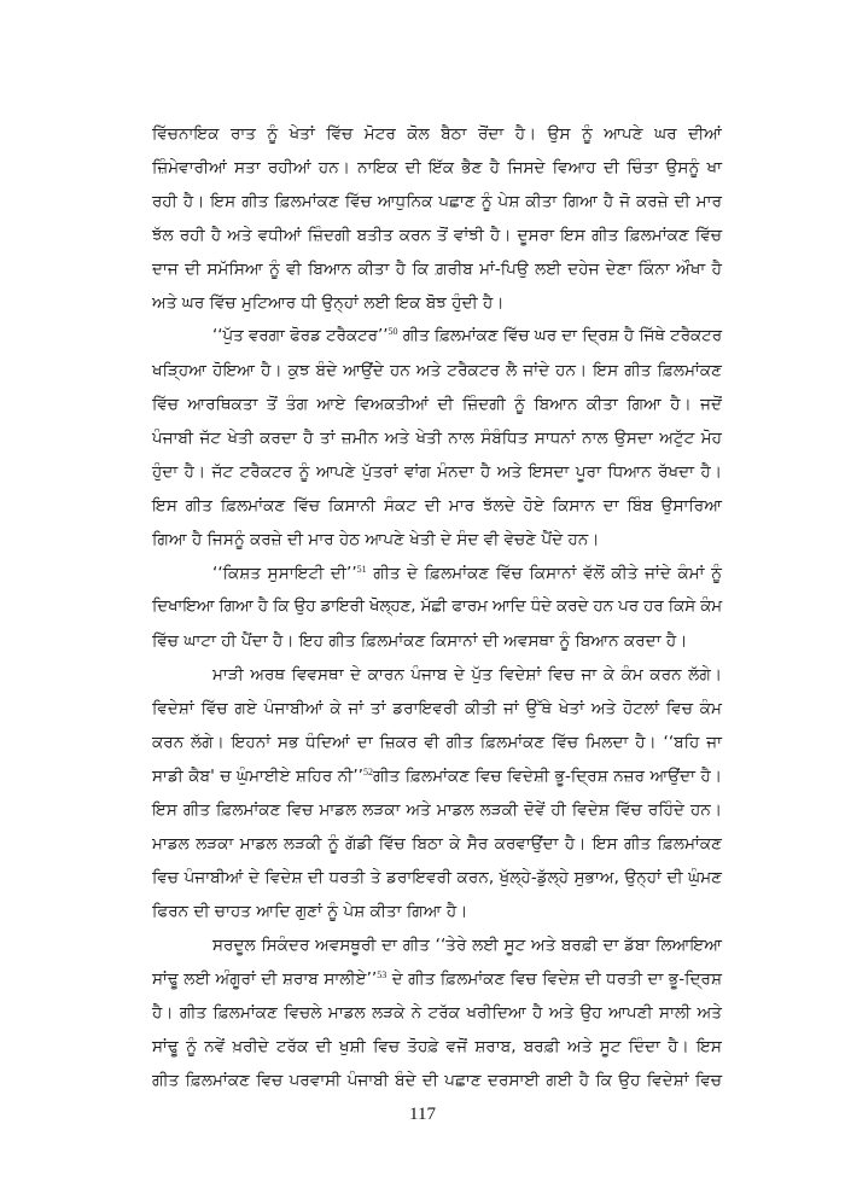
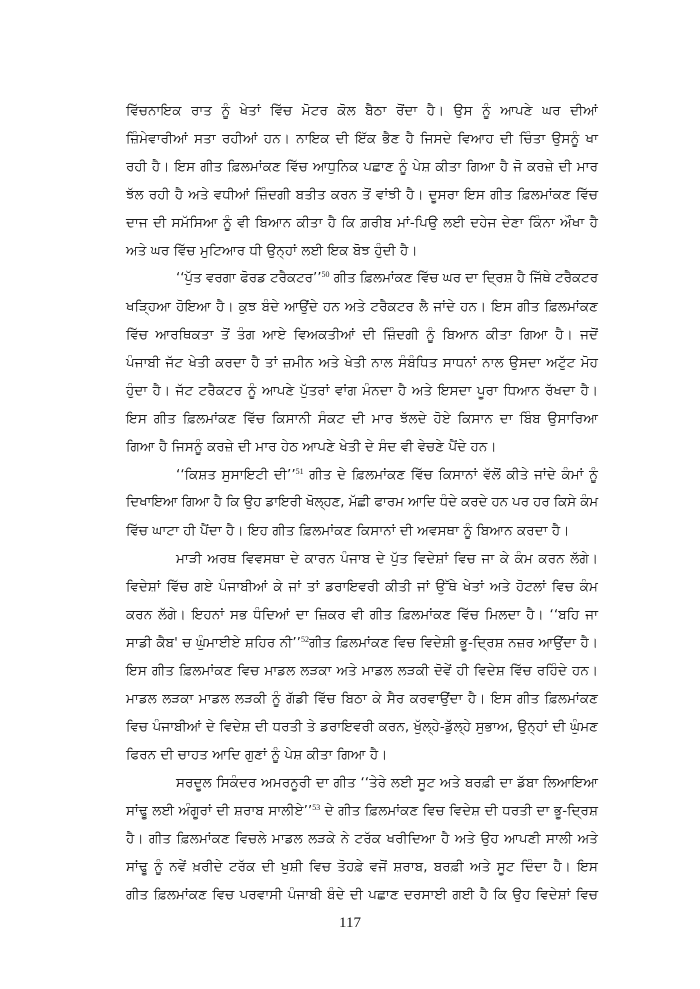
  ਵਿੱਚਨਾਇਕ ਰਾਤ ਨੂੰ ਖੇਤਾਂ ਵਿੱਚ ਮੋਟਰ ਕੋਲ ਬੈਠਾ ਰੋਂਦਾ ਹੈ। ਉਸ ਨੂੰ ਆਪਣੇ ਘਰ ਦੀਆਂ
  ਜ਼ਿੰਮੇਵਾਰੀਆਂ ਸਤਾ ਰਹੀਆਂ ਹਨ। ਨਾਇਕ ਦੀ ਇੱਕ ਭੈਣ ਹੈ ਜਿਸਦੇ ਵਿਆਹ ਦੀ ਚਿੰਤਾ ਉਸਨੂੰ ਖਾ
  ਰਹੀ ਹੈ। ਇਸ ਗੀਤ ਫ਼ਿਲਮਾਂਕਣ ਵਿੱਚ ਆਧੁਨਿਕ ਪਛਾਣ ਨੂੰ ਪੇਸ਼ ਕੀਤਾ ਗਿਆ ਹੈ ਜੋ ਕਰਜ਼ੇ ਦੀ ਮਾਰ
  ਝੱਲ ਰਹੀ ਹੈ ਅਤੇ ਵਧੀਆਂ ਜ਼ਿੰਦਗੀ ਬਤੀਤ ਕਰਨ ਤੋਂ ਵਾਂਝੀ ਹੈ। ਦੂਸਰਾ ਇਸ ਗੀਤ ਫ਼ਿਲਮਾਂਕਣ ਵਿੱਚ
  ਦਾਜ ਦੀ ਸਮੱਸਿਆ ਨੂੰ ਵੀ ਬਿਆਨ ਕੀਤਾ ਹੈ ਕਿ ਗ਼ਰੀਬ ਮਾਂ-ਪਿਉ ਲਈ ਦਹੇਜ ਦੇਣਾ ਕਿੰਨਾ ਔਖਾ ਹੈ
  ਅਤੇ ਘਰ ਵਿੱਚ ਮੁਟਿਆਰ ਧੀ ਉਨ੍ਹਾਂ ਲਈ ਇਕ ਬੋਝ ਹੁੰਦੀ ਹੈ।
  ‘‘ਪੁੱਤ ਵਰਗਾ ਫੋਰਡ ਟਰੈਕਟਰ’’50 ਗੀਤ ਫ਼ਿਲਮਾਂਕਣ ਵਿੱਚ ਘਰ ਦਾ ਦ੍ਰਿਸ਼ ਹੈ ਜਿੱਥੇ ਟਰੈਕਟਰ
  ਖੜ੍ਹਿਆ ਹੋਇਆ ਹੈ। ਕੁਝ ਬੰਦੇ ਆਉਂਦੇ ਹਨ ਅਤੇ ਟਰੈਕਟਰ ਲੈ ਜਾਂਦੇ ਹਨ। ਇਸ ਗੀਤ ਫ਼ਿਲਮਾਂਕਣ
  ਵਿੱਚ ਆਰਥਿਕਤਾ ਤੋਂ ਤੰਗ ਆਏ ਵਿਅਕਤੀਆਂ ਦੀ ਜ਼ਿੰਦਗੀ ਨੂੰ ਬਿਆਨ ਕੀਤਾ ਗਿਆ ਹੈ। ਜਦੋਂ
  ਪੰਜਾਬੀ ਜੱਟ ਖੇਤੀ ਕਰਦਾ ਹੈ ਤਾਂ ਜ਼ਮੀਨ ਅਤੇ ਖੇਤੀ ਨਾਲ ਸੰਬੰਧਿਤ ਸਾਧਨਾਂ ਨਾਲ ਉਸਦਾ ਅਟੁੱਟ ਮੋਹ
  ਹੁੰਦਾ ਹੈ। ਜੱਟ ਟਰੈਕਟਰ ਨੂੰ ਆਪਣੇ ਪੁੱਤਰਾਂ ਵਾਂਗ ਮੰਨਦਾ ਹੈ ਅਤੇ ਇਸਦਾ ਪੂਰਾ ਧਿਆਨ ਰੱਖਦਾ ਹੈ।
  ਇਸ ਗੀਤ ਫ਼ਿਲਮਾਂਕਣ ਵਿੱਚ ਕਿਸਾਨੀ ਸੰਕਟ ਦੀ ਮਾਰ ਝੱਲਦੇ ਹੋਏ ਕਿਸਾਨ ਦਾ ਬਿੰਬ ਉਸਾਰਿਆ
  ਗਿਆ ਹੈ ਜਿਸਨੂੰ ਕਰਜ਼ੇ ਦੀ ਮਾਰ ਹੇਠ ਆਪਣੇ ਖੇਤੀ ਦੇ ਸੰਦ ਵੀ ਵੇਚਣੇ ਪੈਂਦੇ ਹਨ।
  ‘‘ਕਿਸ਼ਤ ਸੁਸਾਇਟੀ ਦੀ’’51 ਗੀਤ ਦੇ ਫ਼ਿਲਮਾਂਕਣ ਵਿੱਚ ਕਿਸਾਨਾਂ ਵੱਲੋਂ ਕੀਤੇ ਜਾਂਦੇ ਕੰਮਾਂ ਨੂੰ
  ਦਿਖਾਇਆ ਗਿਆ ਹੈ ਕਿ ਉਹ ਡਾਇਰੀ ਖੋਲ੍ਹਣ, ਮੱਛੀ ਫਾਰਮ ਆਦਿ ਧੰਦੇ ਕਰਦੇ ਹਨ ਪਰ ਹਰ ਕਿਸੇ ਕੰਮ
  ਵਿੱਚ ਘਾਟਾ ਹੀ ਪੈਂਦਾ ਹੈ। ਇਹ ਗੀਤ ਫ਼ਿਲਮਾਂਕਣ ਕਿਸਾਨਾਂ ਦੀ ਅਵਸਥਾ ਨੂੰ ਬਿਆਨ ਕਰਦਾ ਹੈ।
  ਮਾੜੀ ਅਰਥ ਵਿਵਸਥਾ ਦੇ ਕਾਰਨ ਪੰਜਾਬ ਦੇ ਪੁੱਤ ਵਿਦੇਸ਼ਾਂ ਵਿਚ ਜਾ ਕੇ ਕੰਮ ਕਰਨ ਲੱਗੇ।
  ਵਿਦੇਸ਼ਾਂ ਵਿੱਚ ਗਏ ਪੰਜਾਬੀਆਂ ਕੇ ਜਾਂ ਤਾਂ ਡਰਾਇਵਰੀ ਕੀਤੀ ਜਾਂ ਉੱਥੇ ਖੇਤਾਂ ਅਤੇ ਹੋਟਲਾਂ ਵਿਚ ਕੰਮ
  ਕਰਨ ਲੱਗੇ। ਇਹਨਾਂ ਸਭ ਧੰਦਿਆਂ ਦਾ ਜ਼ਿਕਰ ਵੀ ਗੀਤ ਫ਼ਿਲਮਾਂਕਣ ਵਿੱਚ ਮਿਲਦਾ ਹੈ। ‘‘ਬਹਿ ਜਾ
  ਸਾਡੀ ਕੈਬ' ਚ ਘੁੰਮਾਈਏ ਸ਼ਹਿਰ ਨੀ’’52ਗੀਤ ਫ਼ਿਲਮਾਂਕਣ ਵਿਚ ਵਿਦੇਸ਼ੀ ਭੂ-ਦ੍ਰਿਸ਼ ਨਜ਼ਰ ਆਉਂਦਾ ਹੈ।
  ਇਸ ਗੀਤ ਫ਼ਿਲਮਾਂਕਣ ਵਿਚ ਮਾਡਲ ਲੜਕਾ ਅਤੇ ਮਾਡਲ ਲੜਕੀ ਦੋਵੇਂ ਹੀ ਵਿਦੇਸ਼ ਵਿੱਚ ਰਹਿੰਦੇ ਹਨ।
  ਮਾਡਲ ਲੜਕਾ ਮਾਡਲ ਲੜਕੀ ਨੂੰ ਗੱਡੀ ਵਿੱਚ ਬਿਠਾ ਕੇ ਸੈਰ ਕਰਵਾਉਂਦਾ ਹੈ। ਇਸ ਗੀਤ ਫ਼ਿਲਮਾਂਕਣ
  ਵਿਚ ਪੰਜਾਬੀਆਂ ਦੇ ਵਿਦੇਸ਼ ਦੀ ਧਰਤੀ ਤੇ ਡਰਾਇਵਰੀ ਕਰਨ, ਖੁੱਲ੍ਹੇ-ਡੁੱਲ੍ਹੇ ਸੁਭਾਅ, ਉਨ੍ਹਾਂ ਦੀ ਘੁੰਮਣ
  ਫਿਰਨ ਦੀ ਚਾਹਤ ਆਦਿ ਗੁਣਾਂ ਨੂੰ ਪੇਸ਼ ਕੀਤਾ ਗਿਆ ਹੈ।
- ਸਰਦੂਲ ਸਿਕੰਦਰ ਅਵਸਥੂਰੀ ਦਾ ਗੀਤ ‘‘ਤੇਰੇ ਲਈ ਸੂਟ ਅਤੇ ਬਰਫ਼ੀ ਦਾ ਡੱਬਾ ਲਿਆਇਆ
+ ਸਰਦੂਲ ਸਿਕੰਦਰ ਅਮਰਨੂਰੀ ਦਾ ਗੀਤ ‘‘ਤੇਰੇ ਲਈ ਸੂਟ ਅਤੇ ਬਰਫ਼ੀ ਦਾ ਡੱਬਾ ਲਿਆਇਆ
  ਸਾਂਢੂ ਲਈ ਅੰਗੂਰਾਂ ਦੀ ਸ਼ਰਾਬ ਸਾਲੀਏ’’53 ਦੇ ਗੀਤ ਫ਼ਿਲਮਾਂਕਣ ਵਿਚ ਵਿਦੇਸ਼ ਦੀ ਧਰਤੀ ਦਾ ਭੂ-ਦ੍ਰਿਸ਼
  ਹੈ। ਗੀਤ ਫ਼ਿਲਮਾਂਕਣ ਵਿਚਲੇ ਮਾਡਲ ਲੜਕੇ ਨੇ ਟਰੱਕ ਖਰੀਦਿਆ ਹੈ ਅਤੇ ਉਹ ਆਪਣੀ ਸਾਲੀ ਅਤੇ
  ਸਾਂਢੂ ਨੂੰ ਨਵੇਂ ਖ਼ਰੀਦੇ ਟਰੱਕ ਦੀ ਖੁਸ਼ੀ ਵਿਚ ਤੋਹਫ਼ੇ ਵਜੋਂ ਸ਼ਰਾਬ, ਬਰਫ਼ੀ ਅਤੇ ਸੂਟ ਦਿੰਦਾ ਹੈ। ਇਸ
  ਗੀਤ ਫ਼ਿਲਮਾਂਕਣ ਵਿਚ ਪਰਵਾਸੀ ਪੰਜਾਬੀ ਬੰਦੇ ਦੀ ਪਛਾਣ ਦਰਸਾਈ ਗਈ ਹੈ ਕਿ ਉਹ ਵਿਦੇਸ਼ਾਂ ਵਿਚ
  117
